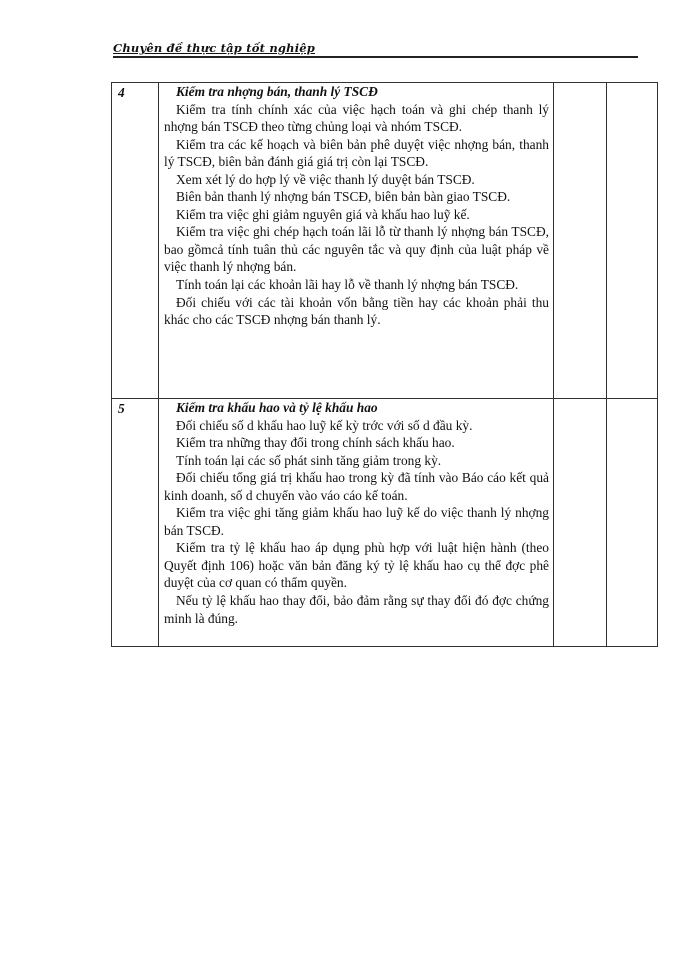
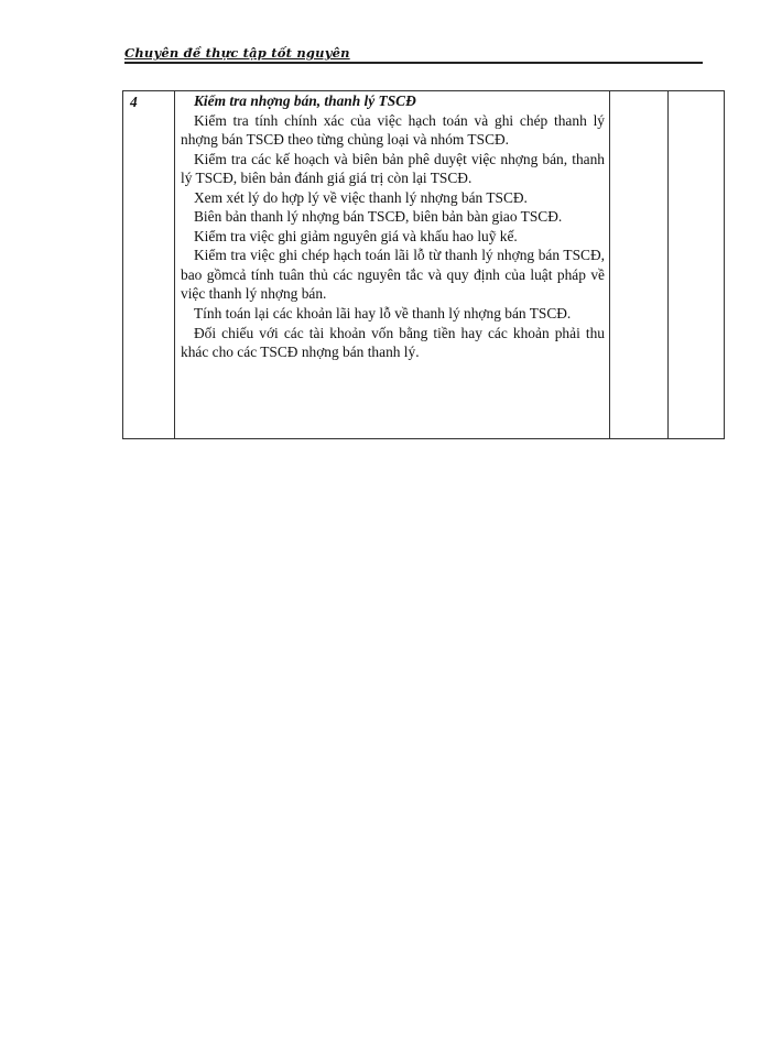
- Chuyên đề thực tập tốt nghiệp
+ Chuyên đề thực tập tốt nguyên
- 4	Kiểm tra nhợng bán, thanh lý TSCĐ Kiểm tra tính chính xác của việc hạch toán và ghi chép thanh lý nhợng bán TSCĐ theo từng chủng loại và nhóm TSCĐ. Kiểm tra các kế hoạch và biên bản phê duyệt việc nhợng bán, thanh lý TSCĐ, biên bản đánh giá giá trị còn lại TSCĐ. Xem xét lý do hợp lý về việc thanh lý duyệt bán TSCĐ. Biên bản thanh lý nhợng bán TSCĐ, biên bản bàn giao TSCĐ. Kiểm tra việc ghi giảm nguyên giá và khấu hao luỹ kế. Kiểm tra việc ghi chép hạch toán lãi lỗ từ thanh lý nhợng bán TSCĐ, bao gồmcả tính tuân thủ các nguyên tắc và quy định của luật pháp về việc thanh lý nhợng bán. Tính toán lại các khoản lãi hay lỗ về thanh lý nhợng bán TSCĐ. Đối chiếu với các tài khoản vốn bằng tiền hay các khoản phải thu khác cho các TSCĐ nhợng bán thanh lý.
+ 4	Kiểm tra nhợng bán, thanh lý TSCĐ Kiểm tra tính chính xác của việc hạch toán và ghi chép thanh lý nhợng bán TSCĐ theo từng chủng loại và nhóm TSCĐ. Kiểm tra các kế hoạch và biên bản phê duyệt việc nhợng bán, thanh lý TSCĐ, biên bản đánh giá giá trị còn lại TSCĐ. Xem xét lý do hợp lý về việc thanh lý nhợng bán TSCĐ. Biên bản thanh lý nhợng bán TSCĐ, biên bản bàn giao TSCĐ. Kiểm tra việc ghi giảm nguyên giá và khấu hao luỹ kế. Kiểm tra việc ghi chép hạch toán lãi lỗ từ thanh lý nhợng bán TSCĐ, bao gồmcả tính tuân thủ các nguyên tắc và quy định của luật pháp về việc thanh lý nhợng bán. Tính toán lại các khoản lãi hay lỗ về thanh lý nhợng bán TSCĐ. Đối chiếu với các tài khoản vốn bằng tiền hay các khoản phải thu khác cho các TSCĐ nhợng bán thanh lý.
- 5	Kiểm tra khấu hao và tỷ lệ khấu hao Đối chiếu số d khấu hao luỹ kế kỳ trớc với số d đầu kỳ. Kiểm tra những thay đổi trong chính sách khấu hao. Tính toán lại các số phát sinh tăng giảm trong kỳ. Đối chiếu tổng giá trị khấu hao trong kỳ đã tính vào Báo cáo kết quả kinh doanh, số d chuyển vào váo cáo kế toán. Kiểm tra việc ghi tăng giảm khấu hao luỹ kế do việc thanh lý nhợng bán TSCĐ. Kiểm tra tỷ lệ khấu hao áp dụng phù hợp với luật hiện hành (theo Quyết định 106) hoặc văn bản đăng ký tỷ lệ khấu hao cụ thể đợc phê duyệt của cơ quan có thẩm quyền. Nếu tỷ lệ khấu hao thay đổi, bảo đảm rằng sự thay đổi đó đợc chứng minh là đúng.
